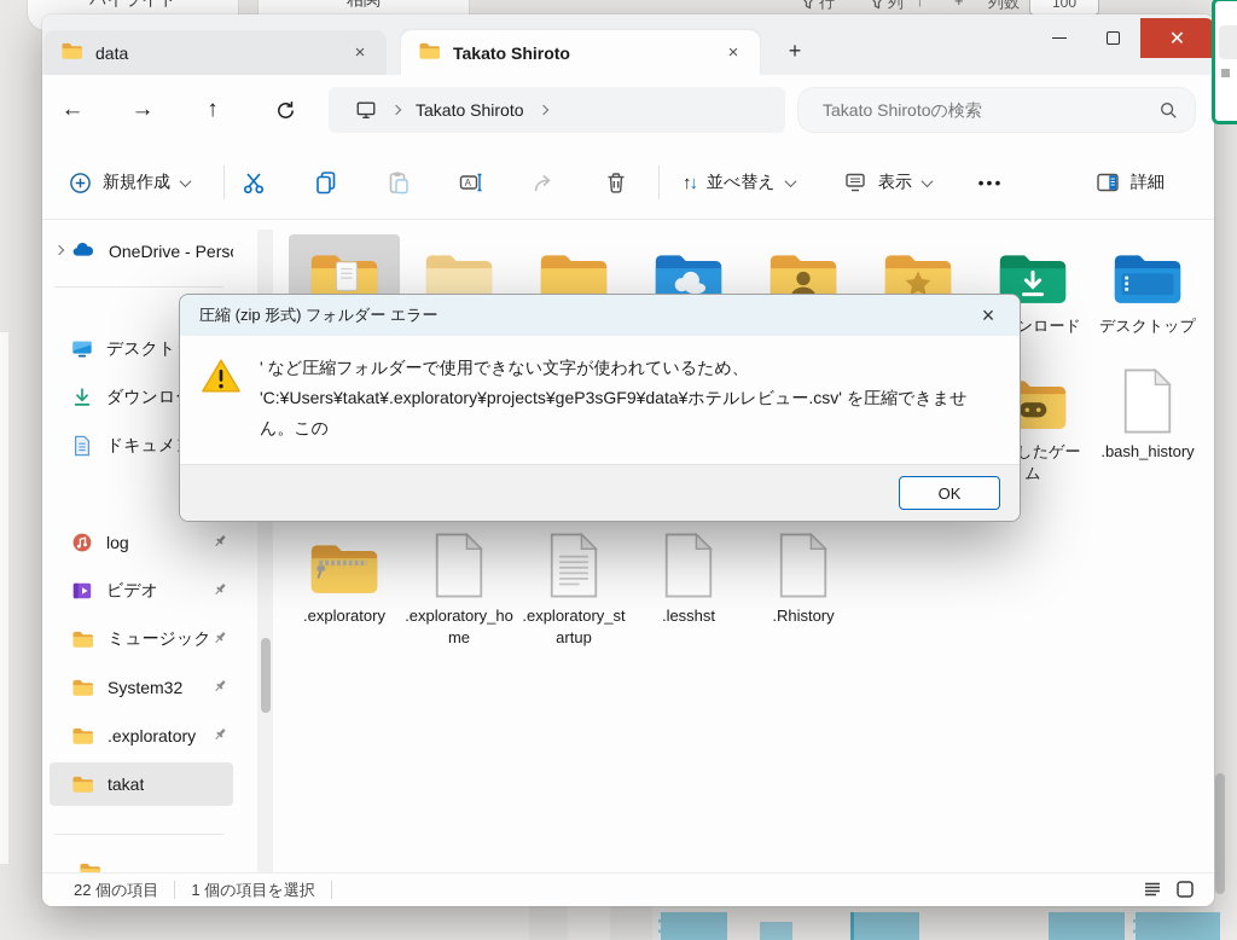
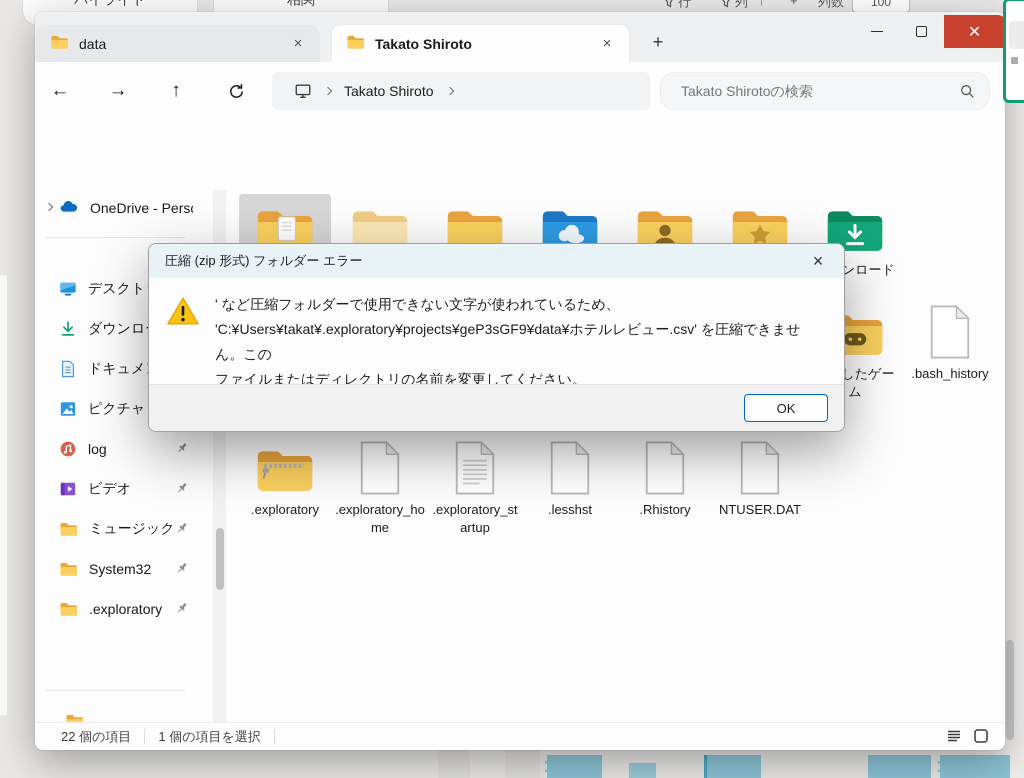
  行
  列
  ↑
  +
  列数
  100
  data
  ×
  Takato Shiroto
  ×
  +
  ✕
  ←
  →
  ↑
  Takato Shiroto
  Takato Shirotoの検索
- 新規作成
- A
- ↑↓
- 並べ替え
- 表示
- •••
- 詳細
  OneDrive - Pers
+ ピクチャ
  log
  ビデオ
  ミュージック
  System32
  .exploratory
- takat
- デスクトップ
  したゲーム
  .bash_history
  .exploratory
  .exploratory_home
  .exploratory_startup
  .lesshst
  .Rhistory
+ NTUSER.DAT
  22 個の項目
  1 個の項目を選択
  圧縮 (zip 形式) フォルダー エラー
  ×
  ' など圧縮フォルダーで使用できない文字が使われているため、
  'C:¥Users¥takat¥.exploratory¥projects¥geP3sGF9¥data¥ホテルレビュー.csv' を圧縮できません。この
+ ファイルまたはディレクトリの名前を変更してください。
  OK
